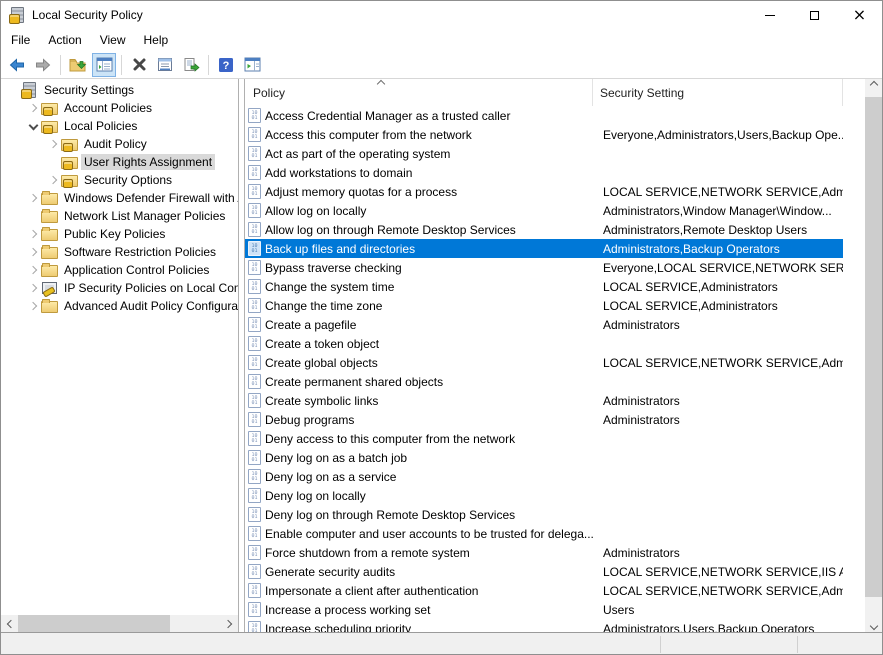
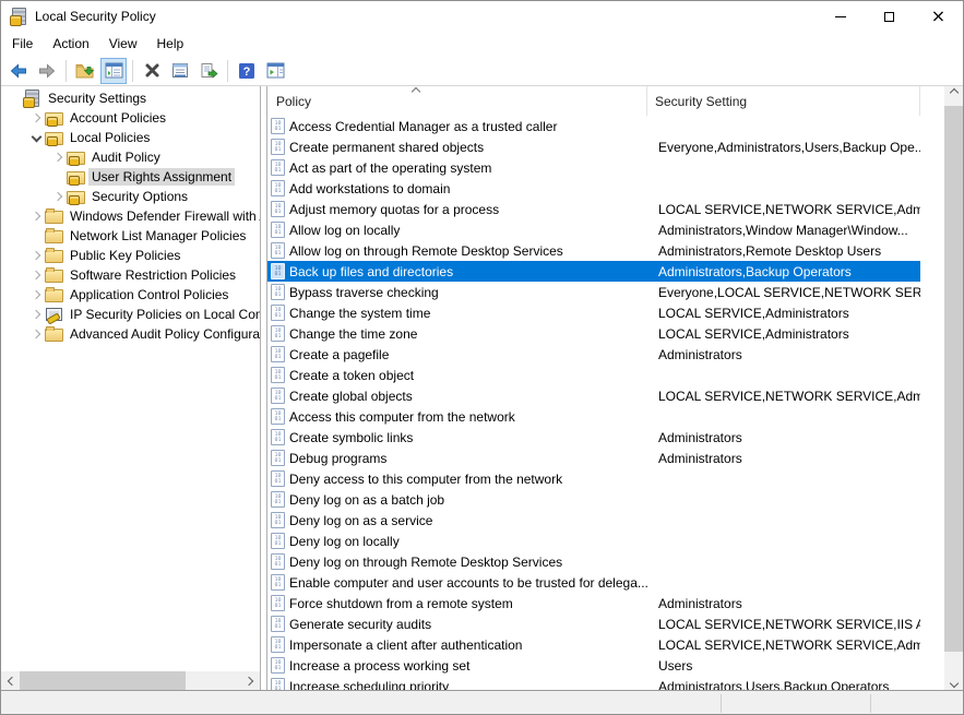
  Local Security Policy
  ×
  File
  Action
  View
  Help
  ?
  Security Settings
  Account Policies
  Local Policies
  Audit Policy
  User Rights Assignment
  Security Options
  Windows Defender Firewall with
  Network List Manager Policies
  Public Key Policies
  Software Restriction Policies
  Application Control Policies
  IP Security Policies on Local Co
  Advanced Audit Policy Configura
  Policy
  Security Setting
  Access Credential Manager as a trusted caller
- Access this computer from the network
+ Create permanent shared objects
  Everyone,Administrators,Users,Backup Ope..
  Act as part of the operating system
  Add workstations to domain
  Adjust memory quotas for a process
  LOCAL SERVICE,NETWORK SERVICE,Adm
  Allow log on locally
  Administrators,Window Manager\Window...
  Allow log on through Remote Desktop Services
  Administrators,Remote Desktop Users
  Back up files and directories
  Administrators,Backup Operators
  Bypass traverse checking
  Everyone,LOCAL SERVICE,NETWORK SER
  Change the system time
  LOCAL SERVICE,Administrators
  Change the time zone
  LOCAL SERVICE,Administrators
  Create a pagefile
  Administrators
  Create a token object
  Create global objects
  LOCAL SERVICE,NETWORK SERVICE,Adm
- Create permanent shared objects
+ Access this computer from the network
  Create symbolic links
  Administrators
  Debug programs
  Administrators
  Deny access to this computer from the network
  Deny log on as a batch job
  Deny log on as a service
  Deny log on locally
  Deny log on through Remote Desktop Services
  Enable computer and user accounts to be trusted for delega...
  Force shutdown from a remote system
  Administrators
  Generate security audits
  LOCAL SERVICE,NETWORK SERVICE,IIS A
  Impersonate a client after authentication
  LOCAL SERVICE,NETWORK SERVICE,Adm
  Increase a process working set
  Users
  Increase scheduling priority
  Administrators,Users,Backup Operators
